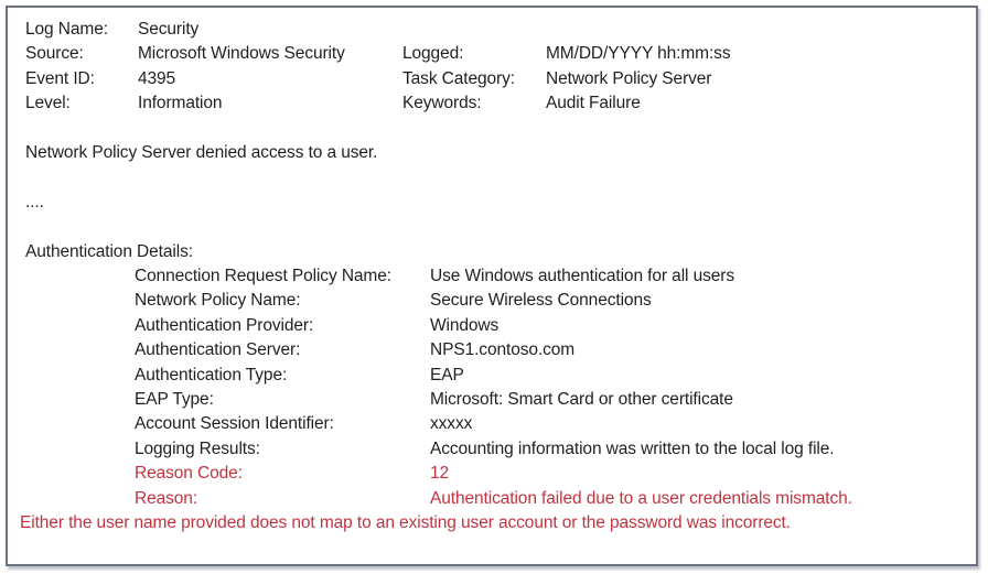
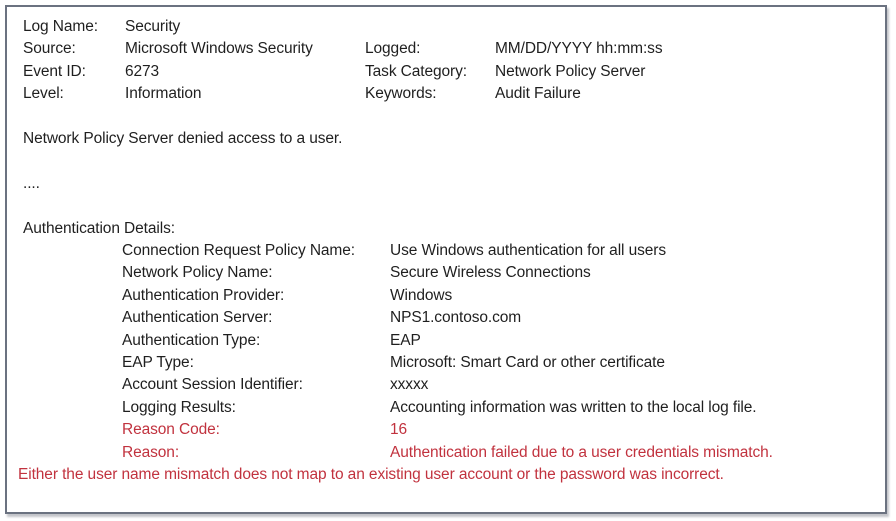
  Log Name:
  Security
  Source:
  Microsoft Windows Security
  Logged:
  MM/DD/YYYY hh:mm:ss
  Event ID:
- 4395
+ 6273
  Task Category:
  Network Policy Server
  Level:
  Information
  Keywords:
  Audit Failure
  Network Policy Server denied access to a user.
  ....
  Authentication Details:
  Connection Request Policy Name:
  Use Windows authentication for all users
  Network Policy Name:
  Secure Wireless Connections
  Authentication Provider:
  Windows
  Authentication Server:
  NPS1.contoso.com
  Authentication Type:
  EAP
  EAP Type:
  Microsoft: Smart Card or other certificate
  Account Session Identifier:
  xxxxx
  Logging Results:
  Accounting information was written to the local log file.
  Reason Code:
- 12
+ 16
  Reason:
  Authentication failed due to a user credentials mismatch.
- Either the user name provided does not map to an existing user account or the password was incorrect.
+ Either the user name mismatch does not map to an existing user account or the password was incorrect.
